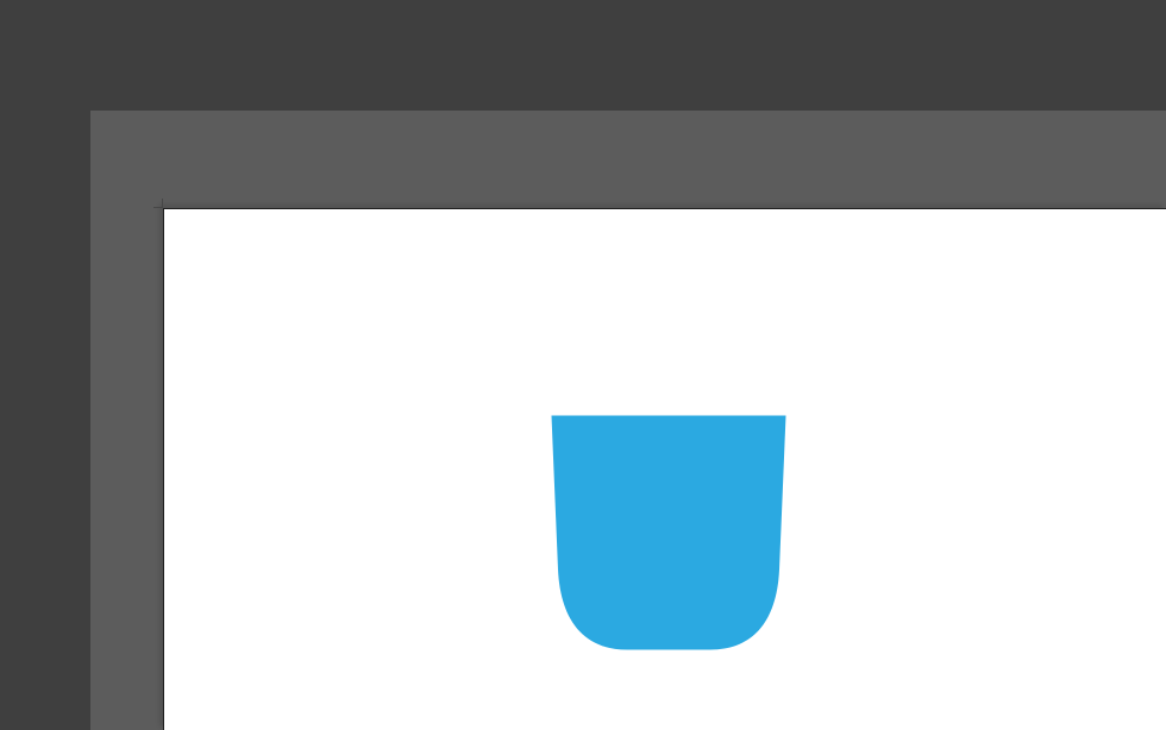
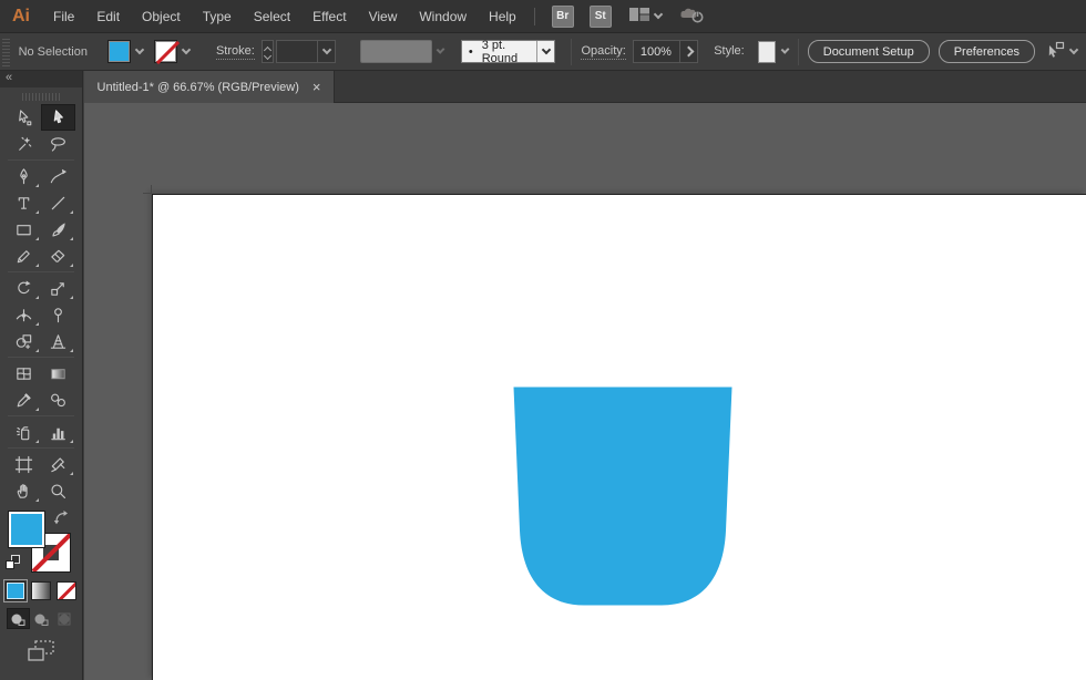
+ Ai
+ File
+ Edit
+ Object
+ Type
+ Select
+ Effect
+ View
+ Window
+ Help
+ Br
+ St
+ No Selection
+ Stroke:
+ •
+ 3 pt. Round
+ Opacity:
+ 100%
+ Style:
+ Document Setup
+ Preferences
+ «
+ Untitled-1* @ 66.67% (RGB/Preview)
+ ×
